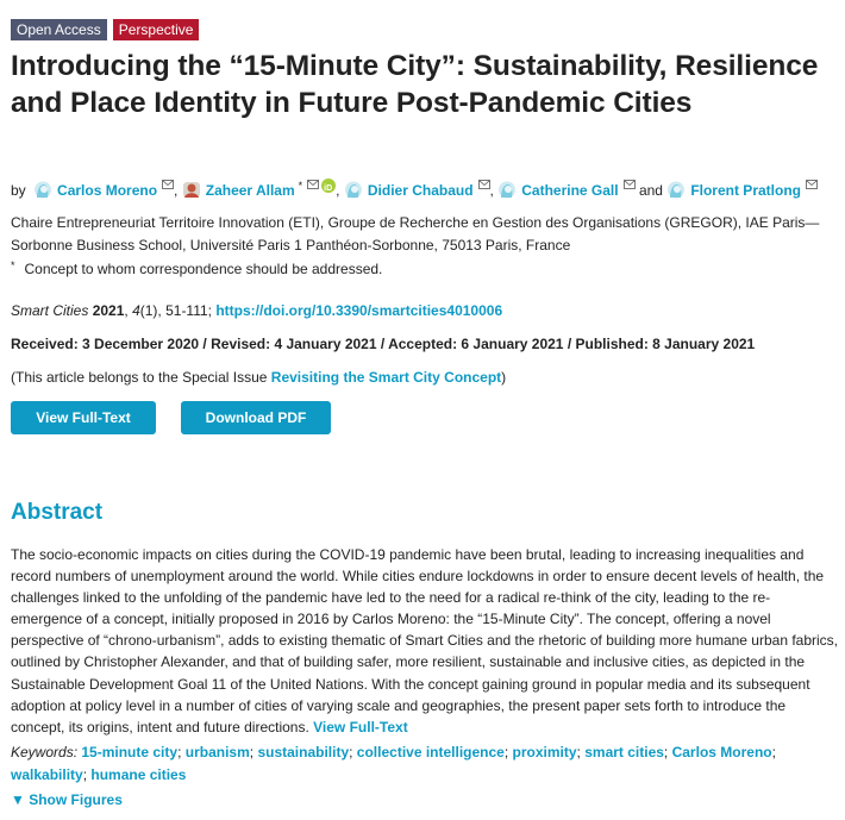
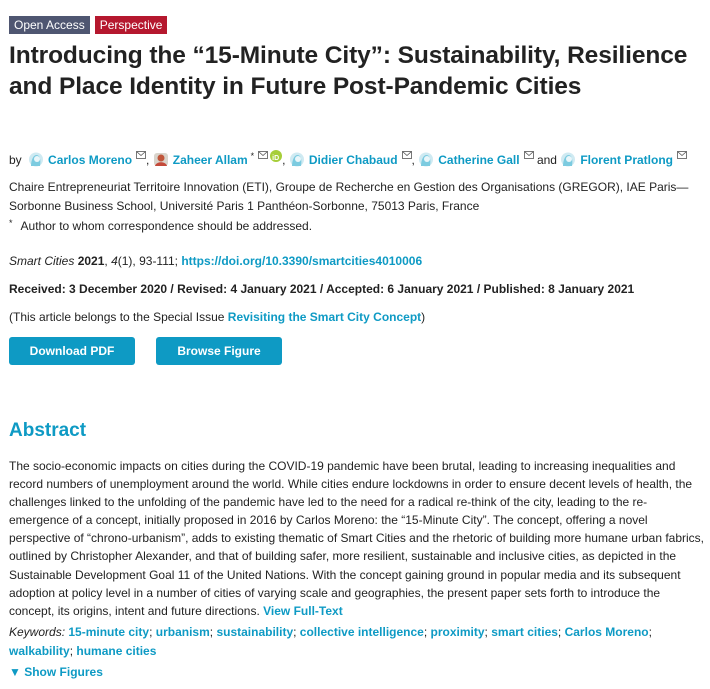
  Open Access
  Perspective
  Introducing the “15-Minute City”: Sustainability, Resilience and Place Identity in Future Post-Pandemic Cities
  by Carlos Moreno , Zaheer Allam * , Didier Chabaud , Catherine Gall and Florent Pratlong
  Chaire Entrepreneuriat Territoire Innovation (ETI), Groupe de Recherche en Gestion des Organisations (GREGOR), IAE Paris—Sorbonne Business School, Université Paris 1 Panthéon-Sorbonne, 75013 Paris, France
- * Concept to whom correspondence should be addressed.
+ * Author to whom correspondence should be addressed.
- Smart Cities 2021, 4(1), 51-111; https://doi.org/10.3390/smartcities4010006
+ Smart Cities 2021, 4(1), 93-111; https://doi.org/10.3390/smartcities4010006
  Received: 3 December 2020 / Revised: 4 January 2021 / Accepted: 6 January 2021 / Published: 8 January 2021
  (This article belongs to the Special Issue Revisiting the Smart City Concept)
- View Full-Text
  Download PDF
+ Browse Figure
  Abstract
  The socio-economic impacts on cities during the COVID-19 pandemic have been brutal, leading to increasing inequalities and record numbers of unemployment around the world. While cities endure lockdowns in order to ensure decent levels of health, the challenges linked to the unfolding of the pandemic have led to the need for a radical re-think of the city, leading to the re-emergence of a concept, initially proposed in 2016 by Carlos Moreno: the “15-Minute City”. The concept, offering a novel perspective of “chrono-urbanism”, adds to existing thematic of Smart Cities and the rhetoric of building more humane urban fabrics, outlined by Christopher Alexander, and that of building safer, more resilient, sustainable and inclusive cities, as depicted in the Sustainable Development Goal 11 of the United Nations. With the concept gaining ground in popular media and its subsequent adoption at policy level in a number of cities of varying scale and geographies, the present paper sets forth to introduce the concept, its origins, intent and future directions. View Full-Text
  Keywords: 15-minute city; urbanism; sustainability; collective intelligence; proximity; smart cities; Carlos Moreno; walkability; humane cities
  ▼ Show Figures
